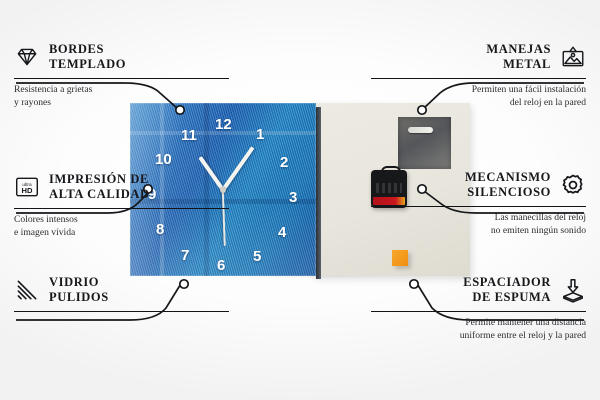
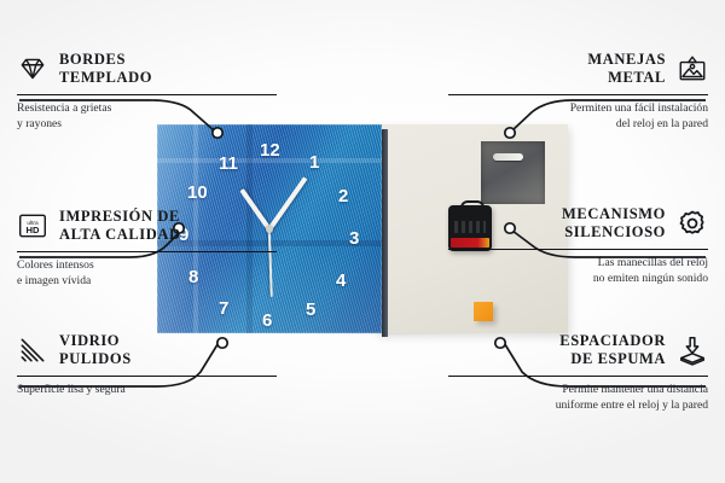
  12
  1
  2
  3
  4
  5
  6
  7
  8
  9
  10
  11
  BORDES
  TEMPLADO
  Resistencia a grietas
  y rayones
  HD
  IMPRESIÓN DE
  ALTA CALIDAD
  Colores intensos
  e imagen vívida
  VIDRIO
  PULIDOS
+ Superficie lisa y segura
  MANEJAS
  METAL
  Permiten una fácil instalación
  del reloj en la pared
  MECANISMO
  SILENCIOSO
  Las manecillas del reloj
  no emiten ningún sonido
  ESPACIADOR
  DE ESPUMA
  Permite mantener una distancia
  uniforme entre el reloj y la pared
